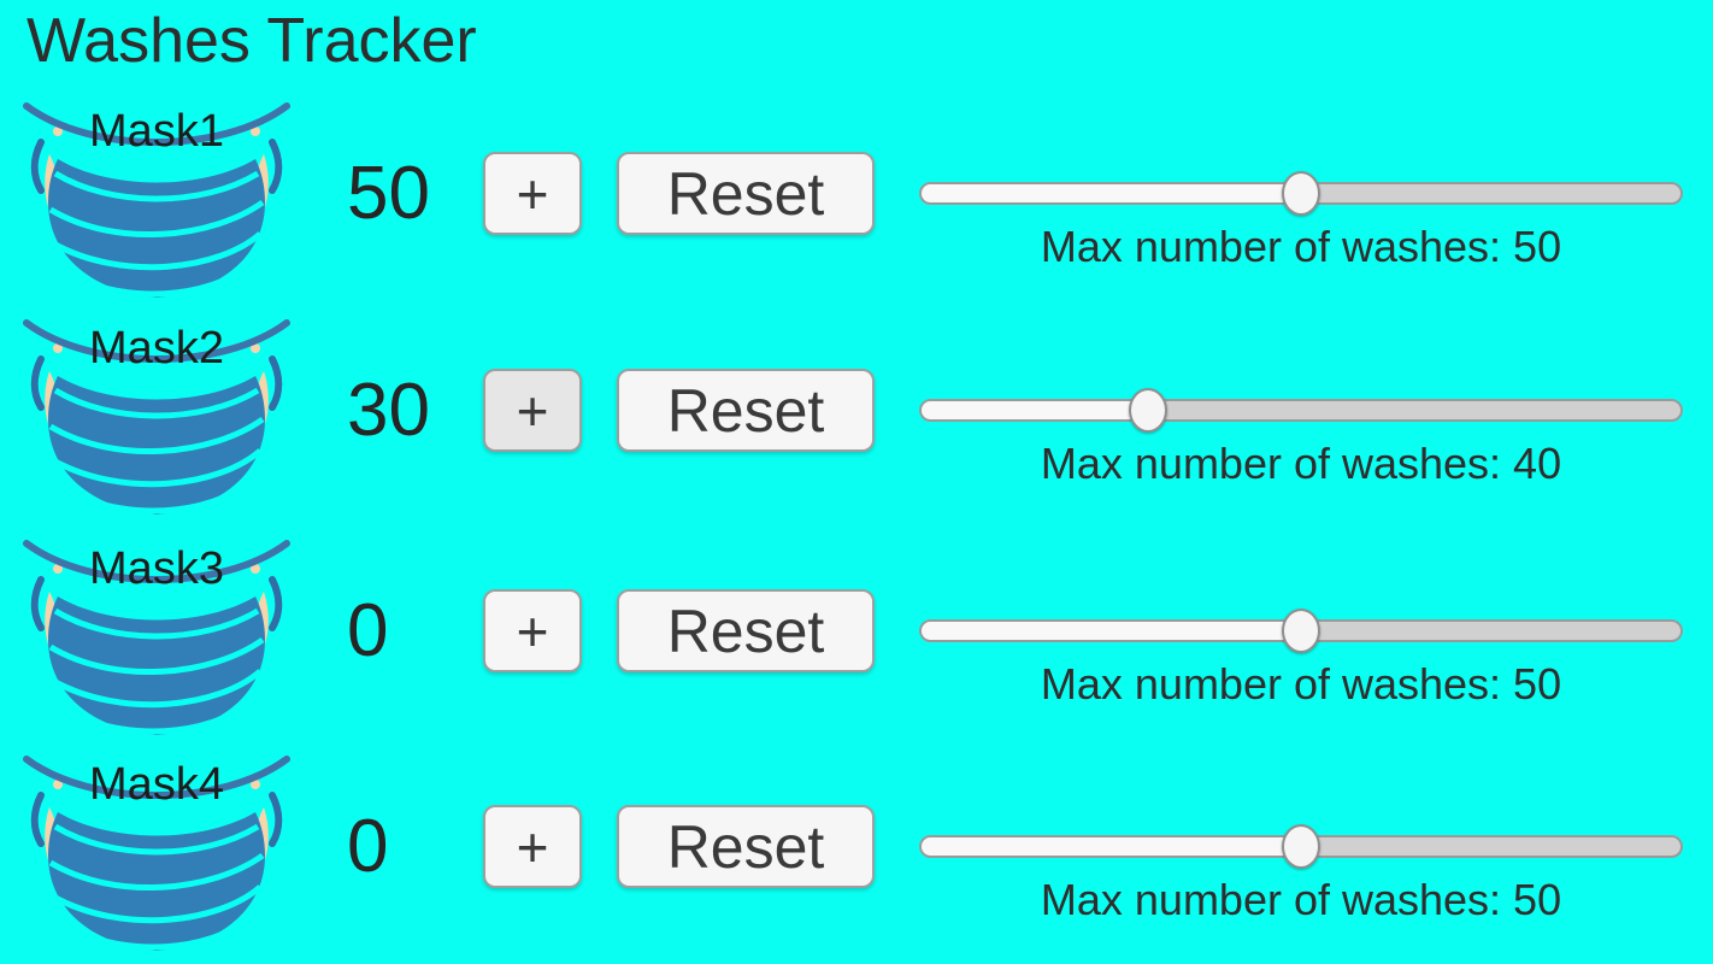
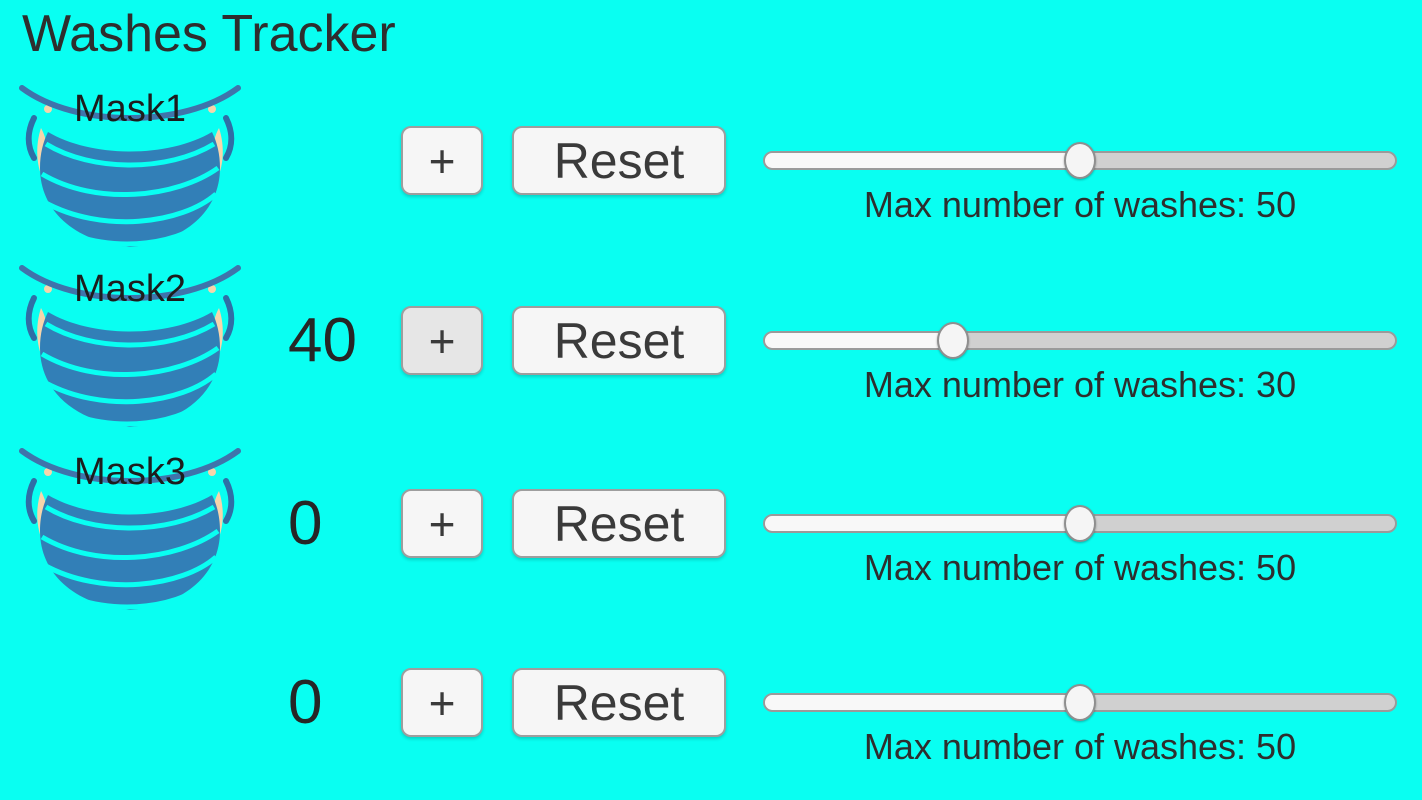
  Washes Tracker
  Mask1
- 50
  +
  Reset
  Max number of washes: 50
  Mask2
- 30
+ 40
  +
  Reset
- Max number of washes: 40
+ Max number of washes: 30
  Mask3
  0
  +
  Reset
  Max number of washes: 50
- Mask4
  0
  +
  Reset
  Max number of washes: 50
